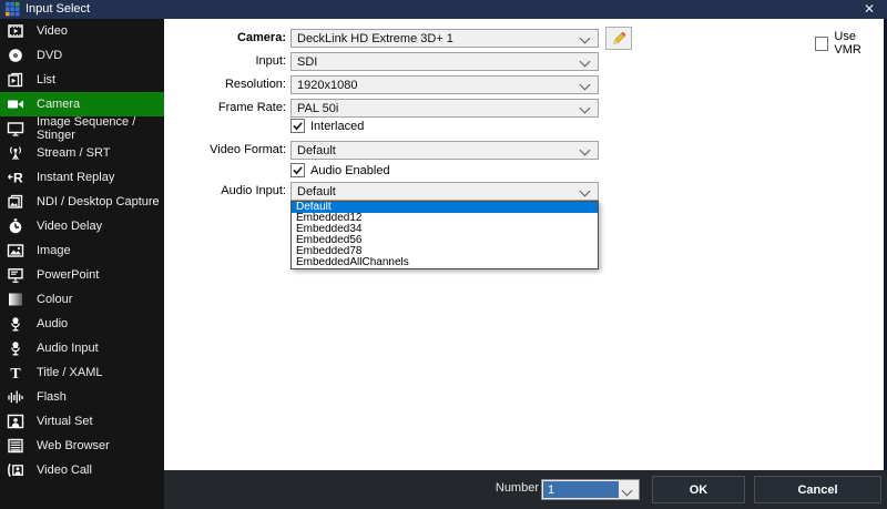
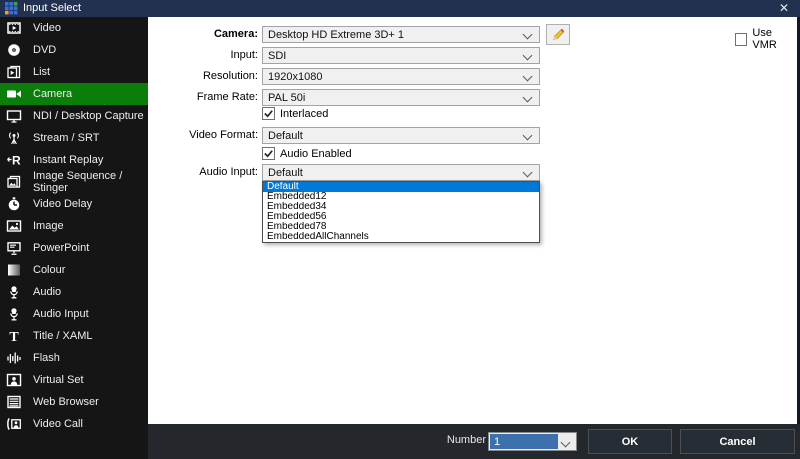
  Input Select
  ✕
  Video
  DVD
  List
  Camera
- Image Sequence / Stinger
+ NDI / Desktop Capture
  Stream / SRT
  R
  Instant Replay
- NDI / Desktop Capture
+ Image Sequence / Stinger
  Video Delay
  Image
  PowerPoint
  Colour
  Audio
  Audio Input
  T
  Title / XAML
  Flash
  Virtual Set
  Web Browser
  Video Call
  Camera:
- DeckLink HD Extreme 3D+ 1
+ Desktop HD Extreme 3D+ 1
  Use VMR
  Input:
  SDI
  Resolution:
  1920x1080
  Frame Rate:
  PAL 50i
  Interlaced
  Video Format:
  Default
  Audio Enabled
  Audio Input:
  Default
  Default
  Embedded12
  Embedded34
  Embedded56
  Embedded78
  EmbeddedAllChannels
  Number
  1
  OK
  Cancel
